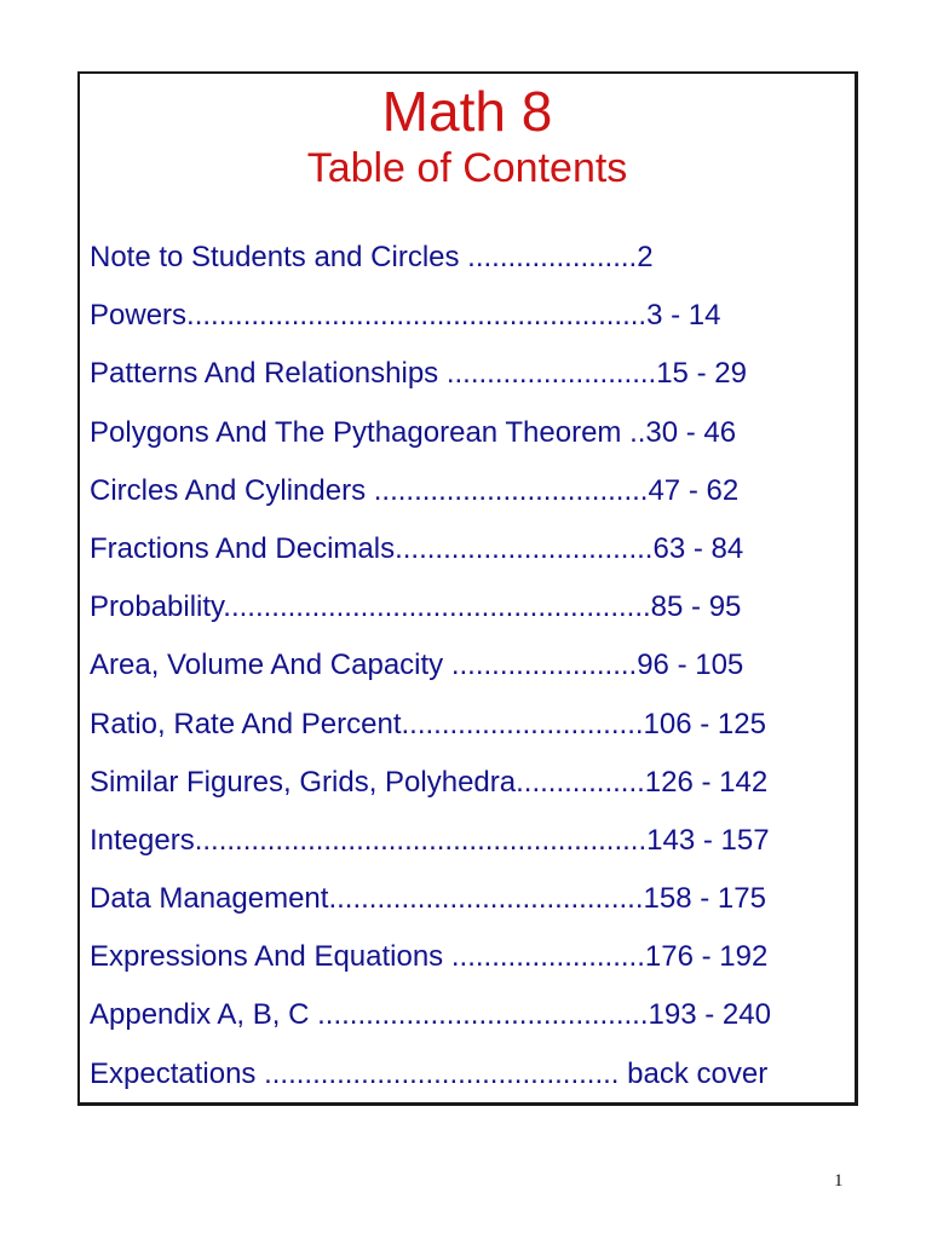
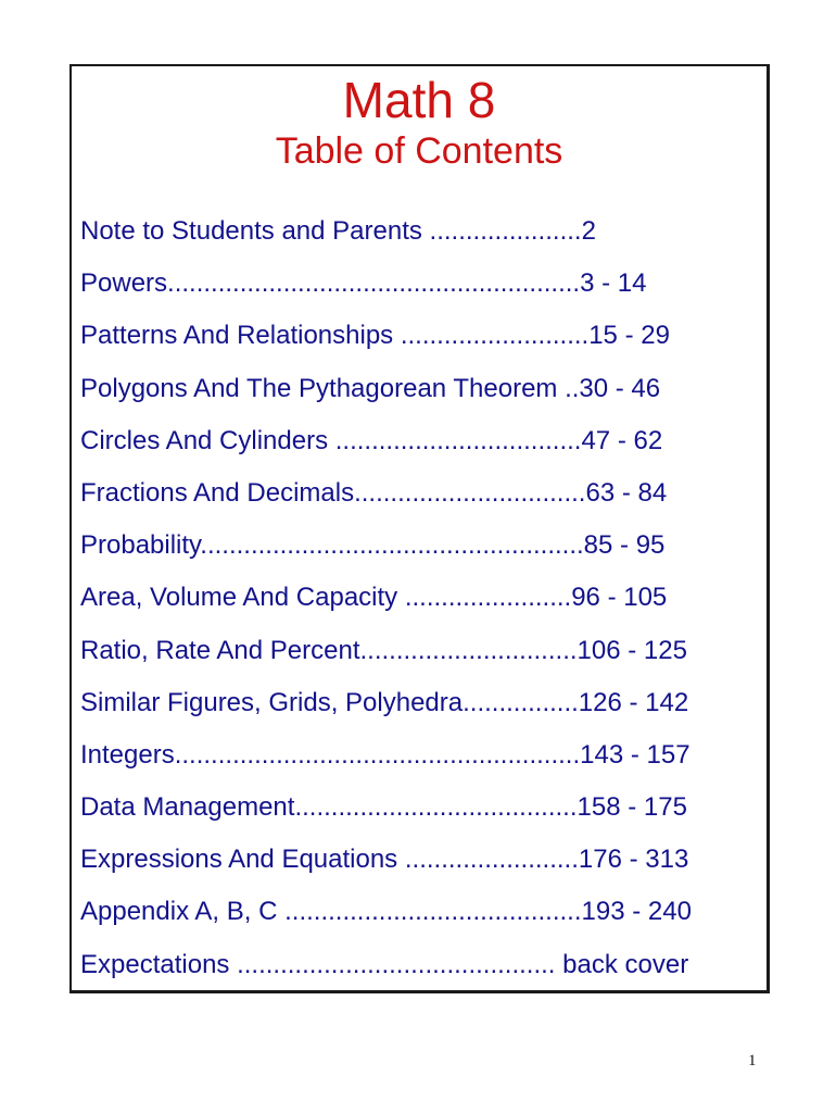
  Math 8
  Table of Contents
- Note to Students and Circles .....................2
+ Note to Students and Parents .....................2
  Powers.........................................................3 - 14
  Patterns And Relationships ..........................15 - 29
  Polygons And The Pythagorean Theorem ..30 - 46
  Circles And Cylinders ..................................47 - 62
  Fractions And Decimals................................63 - 84
  Probability.....................................................85 - 95
  Area, Volume And Capacity .......................96 - 105
  Ratio, Rate And Percent..............................106 - 125
  Similar Figures, Grids, Polyhedra................126 - 142
  Integers........................................................143 - 157
  Data Management.......................................158 - 175
- Expressions And Equations ........................176 - 192
+ Expressions And Equations ........................176 - 313
  Appendix A, B, C .........................................193 - 240
  Expectations ............................................ back cover
  1
